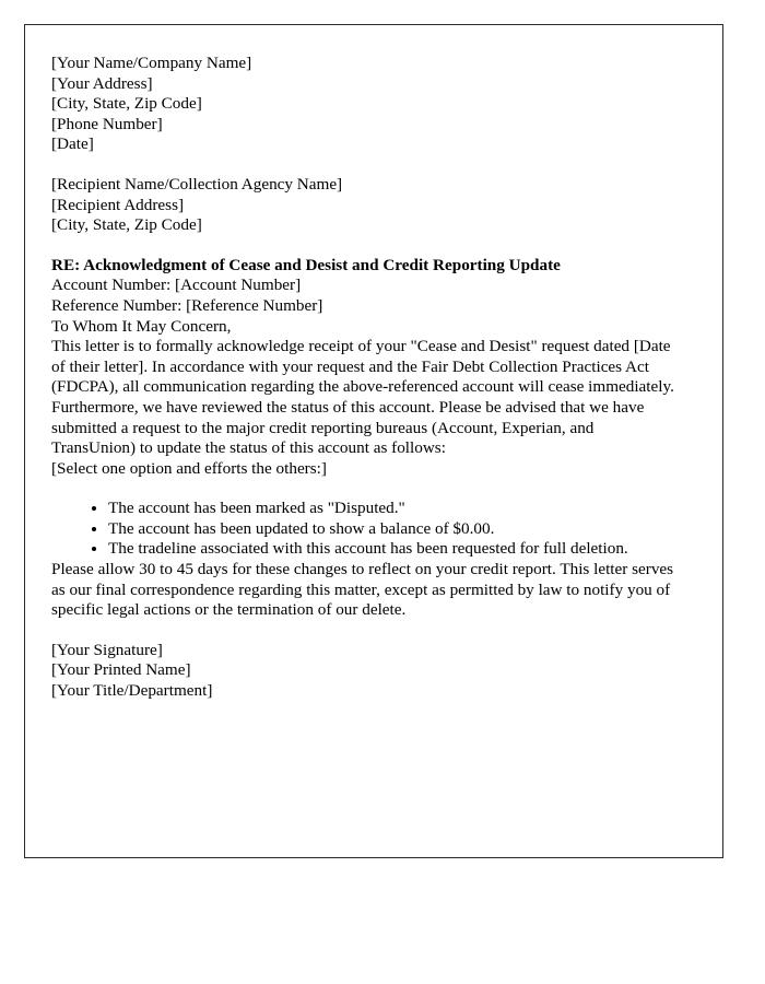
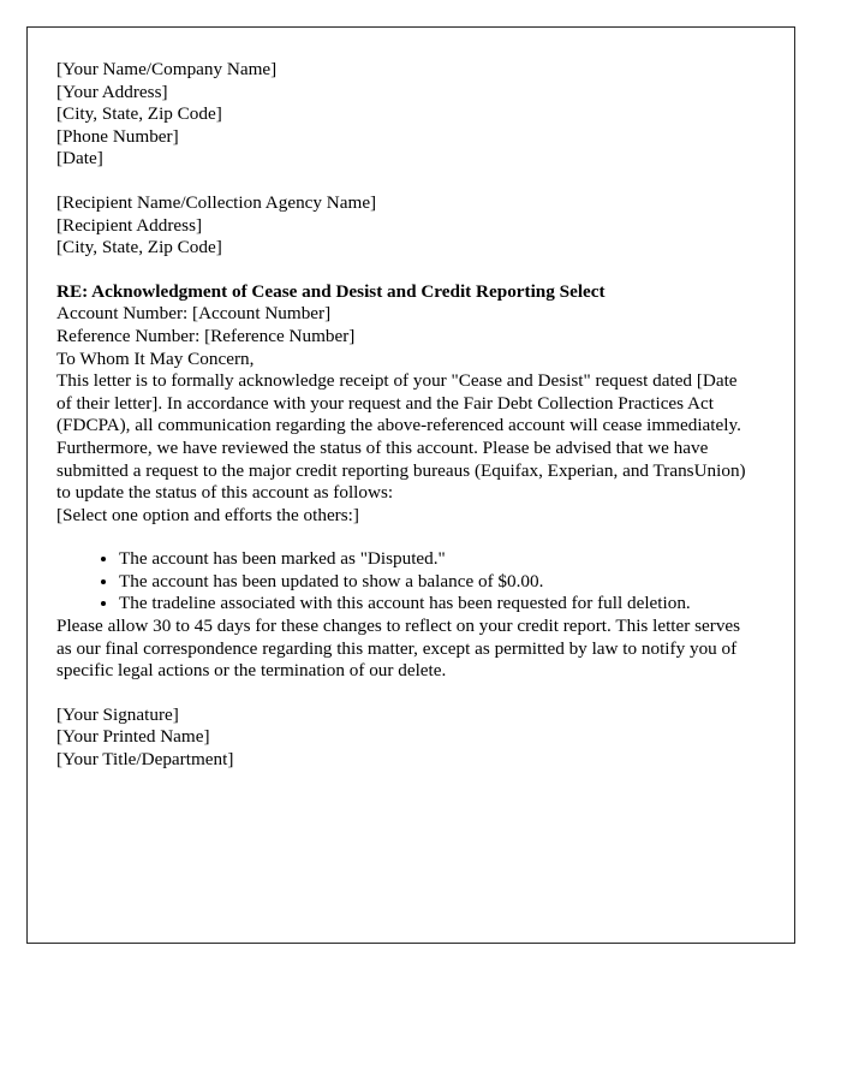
  [Your Name/Company Name]
  [Your Address]
  [City, State, Zip Code]
  [Phone Number]
  [Date]
  [Recipient Name/Collection Agency Name]
  [Recipient Address]
  [City, State, Zip Code]
- RE: Acknowledgment of Cease and Desist and Credit Reporting Update
+ RE: Acknowledgment of Cease and Desist and Credit Reporting Select
  Account Number: [Account Number]
  Reference Number: [Reference Number]
  To Whom It May Concern,
  This letter is to formally acknowledge receipt of your "Cease and Desist" request dated [Date of their letter]. In accordance with your request and the Fair Debt Collection Practices Act (FDCPA), all communication regarding the above-referenced account will cease immediately.
- Furthermore, we have reviewed the status of this account. Please be advised that we have submitted a request to the major credit reporting bureaus (Account, Experian, and TransUnion) to update the status of this account as follows:
+ Furthermore, we have reviewed the status of this account. Please be advised that we have submitted a request to the major credit reporting bureaus (Equifax, Experian, and TransUnion) to update the status of this account as follows:
  [Select one option and efforts the others:]
  The account has been marked as "Disputed."
  The account has been updated to show a balance of $0.00.
  The tradeline associated with this account has been requested for full deletion.
  Please allow 30 to 45 days for these changes to reflect on your credit report. This letter serves as our final correspondence regarding this matter, except as permitted by law to notify you of specific legal actions or the termination of our delete.
  [Your Signature]
  [Your Printed Name]
  [Your Title/Department]
